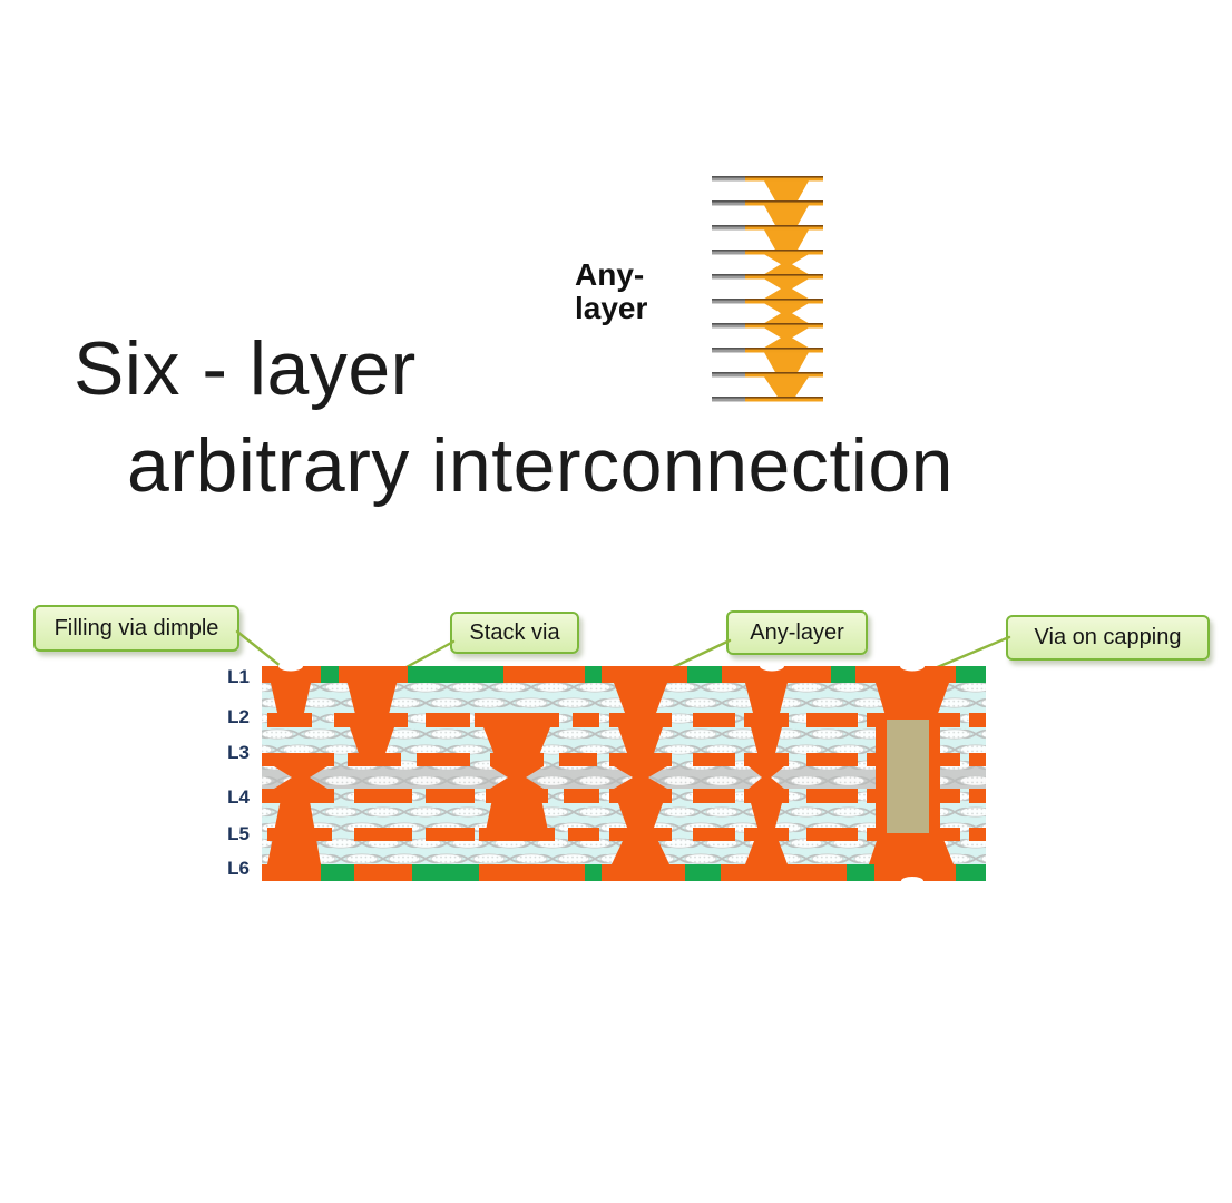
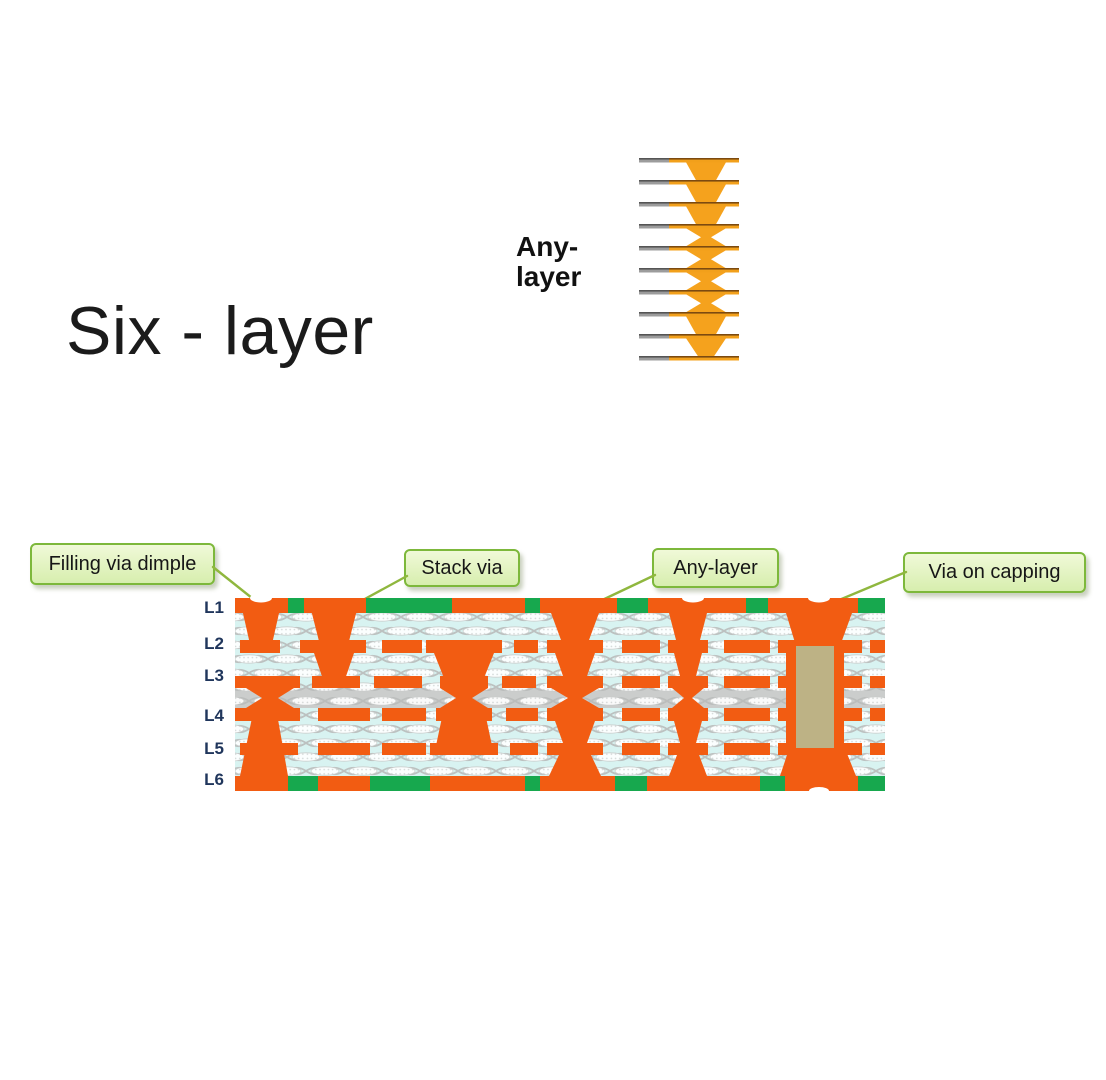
  Any-
  layer
  Six - layer
- arbitrary interconnection
  Filling via dimple
  Stack via
  Any-layer
  Via on capping
  L1
  L2
  L3
  L4
  L5
  L6
